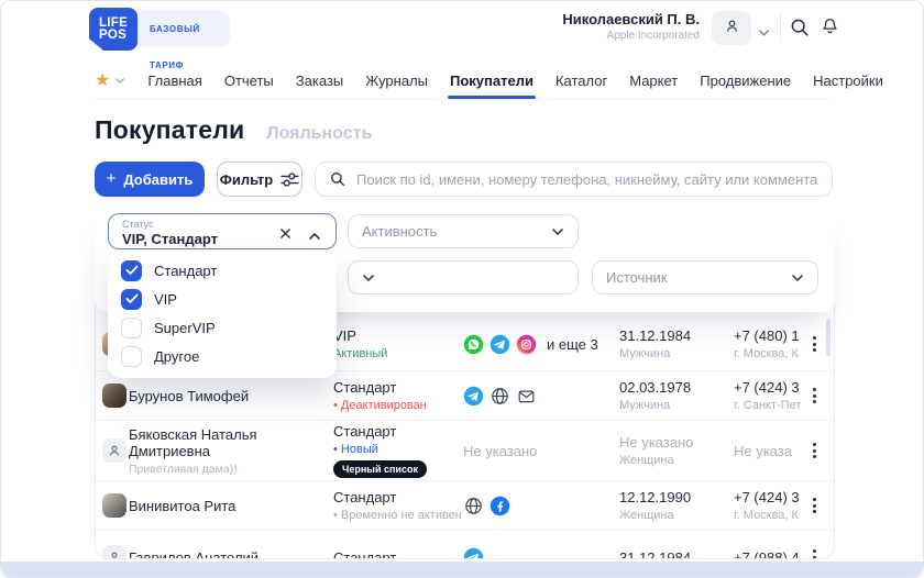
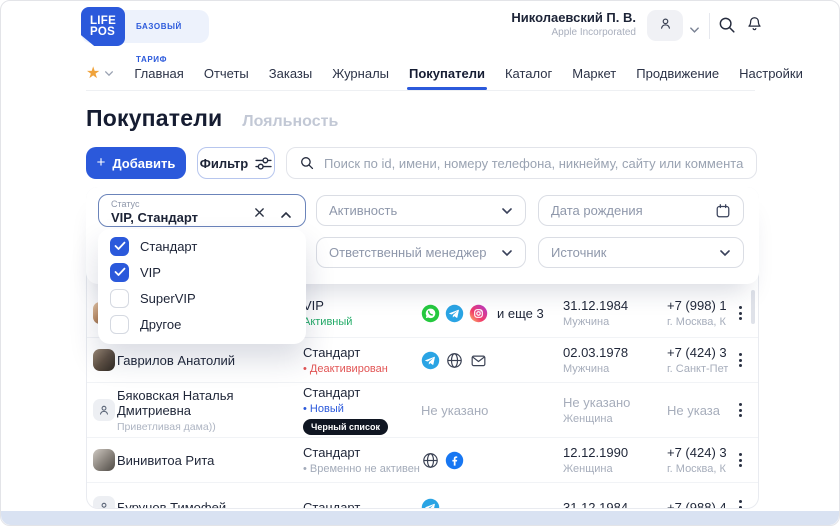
  БАЗОВЫЙ ТАРИФ
  LIFE
  POS
  Николаевский П. В.
  Apple Incorporated
  ★
  Главная
  Отчеты
  Заказы
  Журналы
  Покупатели
  Каталог
  Маркет
  Продвижение
  Настройки
  Покупатели
  Лояльность
  +
  Добавить
  Фильтр
  Поиск по id, имени, номеру телефона, никнейму, сайту или коммента
  VIP
  Активный
  и еще 3
  31.12.1984
  Мужчина
- +7 (480) 1
+ +7 (998) 1
  г. Москва, К
- Бурунов Тимофей
+ Гаврилов Анатолий
  Стандарт
  • Деактивирован
  02.03.1978
  Мужчина
  +7 (424) 3
  г. Санкт-Пет
  Бяковская Наталья Дмитриевна
  Приветливая дама))
  Стандарт
  • Новый
  Черный список
  Не указано
  Не указано
  Женщина
  Не указа
  Винивитоа Рита
  Стандарт
  • Временно не активен
  12.12.1990
  Женщина
  +7 (424) 3
  г. Москва, К
- Гаврилов Анатолий
+ Бурунов Тимофей
  Стандарт
  31.12.1984
  +7 (988) 4
  Активность
+ Дата рождения
+ Ответственный менеджер
  Источник
  Статус
  VIP, Стандарт
  Стандарт
  VIP
  SuperVIP
  Другое
